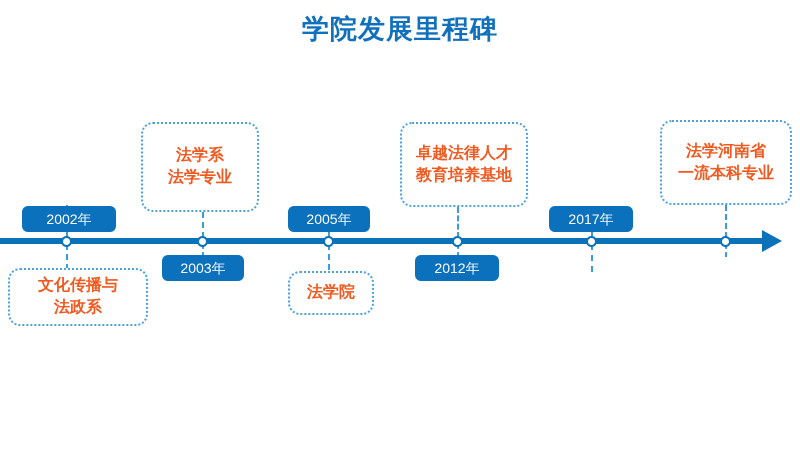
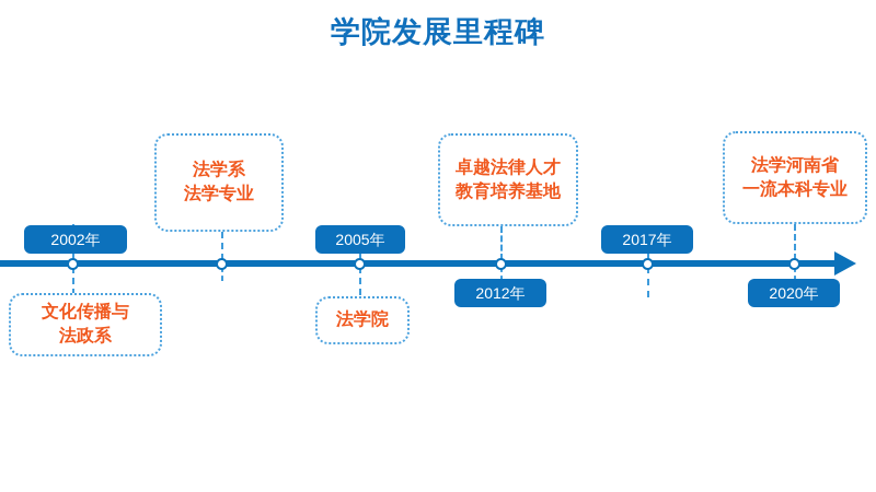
  学院发展里程碑
  2002年
  文化传播与
  法政系
- 2003年
  法学系
  法学专业
  2005年
  法学院
  2012年
  卓越法律人才
  教育培养基地
  2017年
+ 2020年
  法学河南省
  一流本科专业
